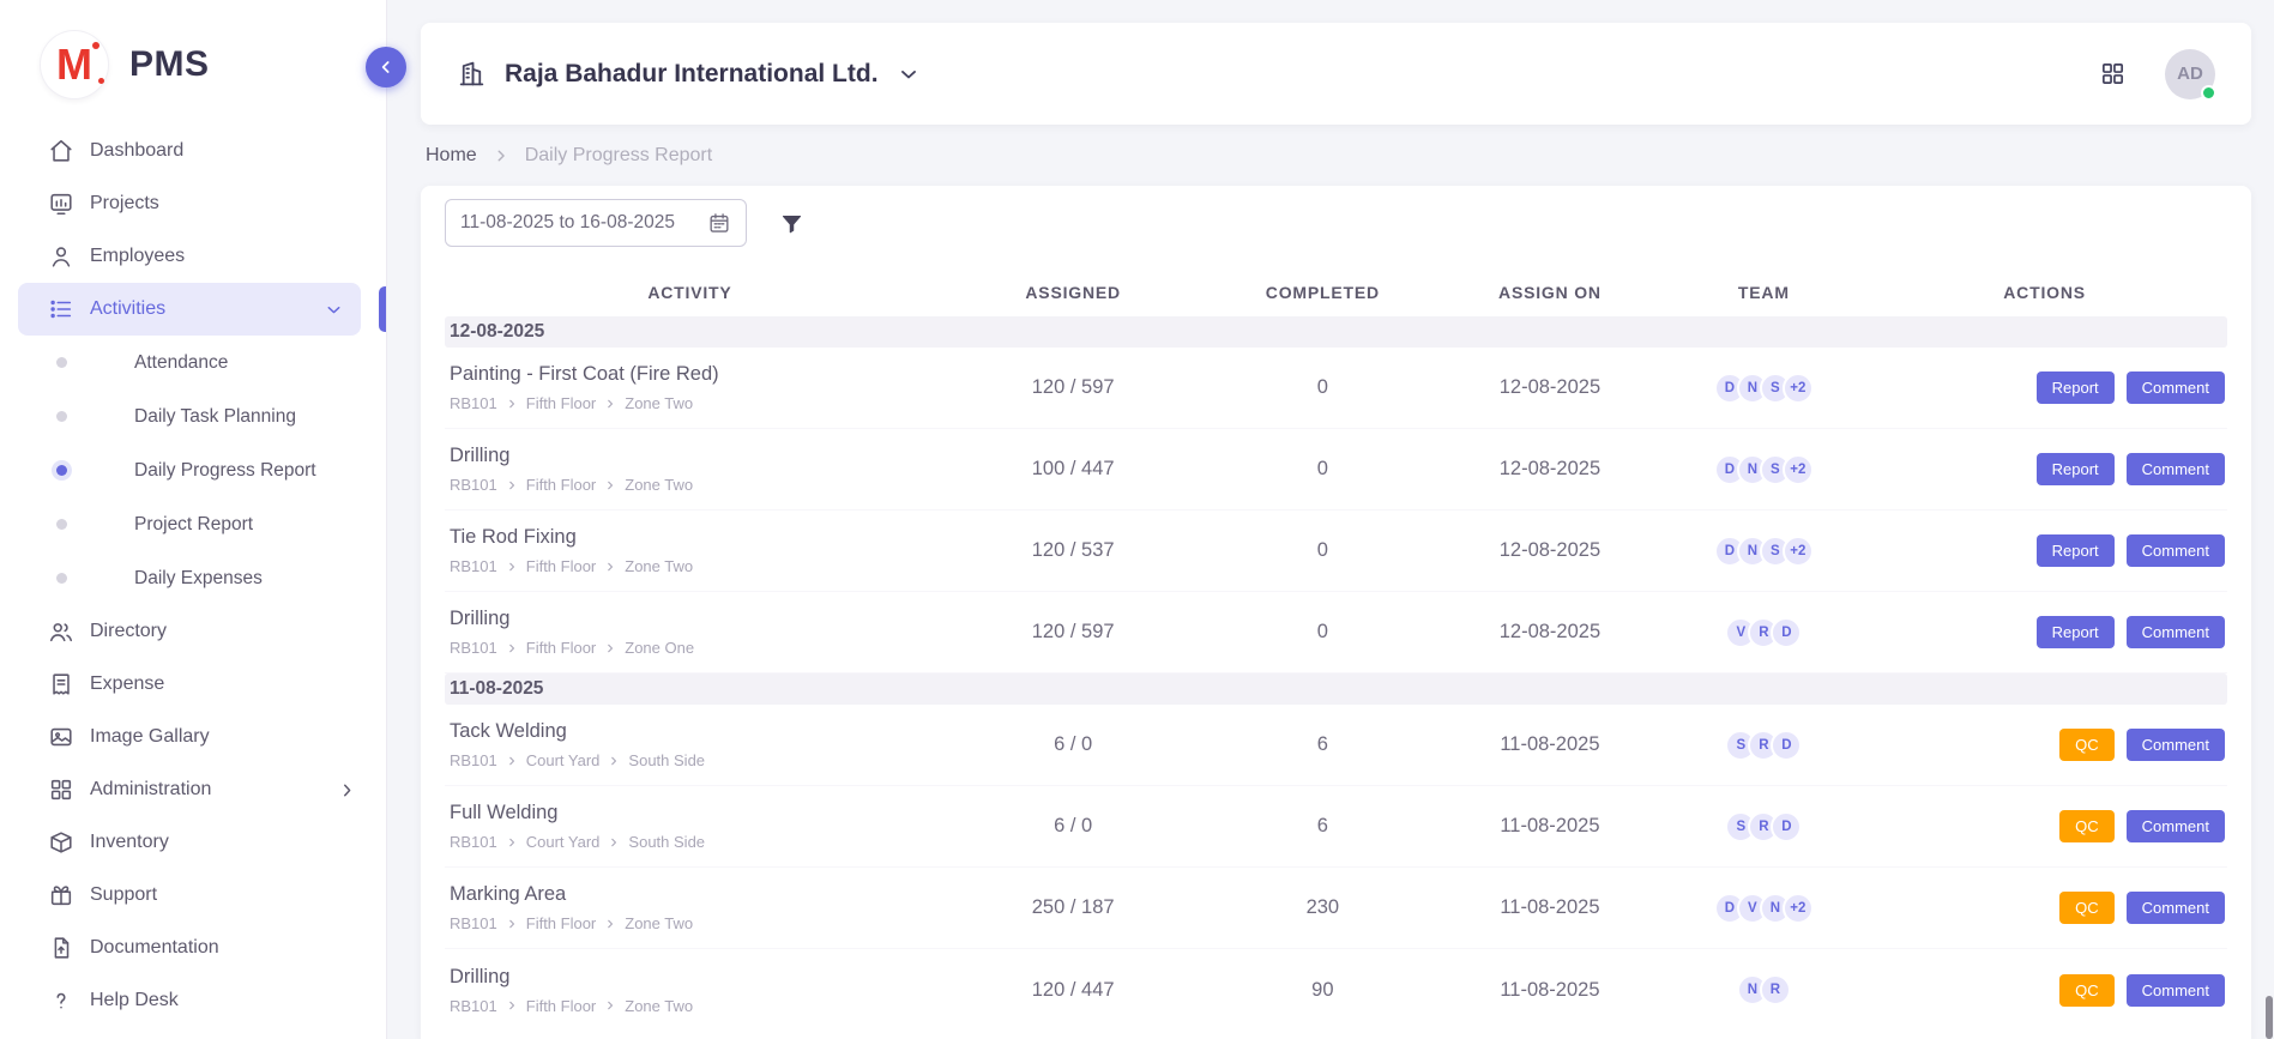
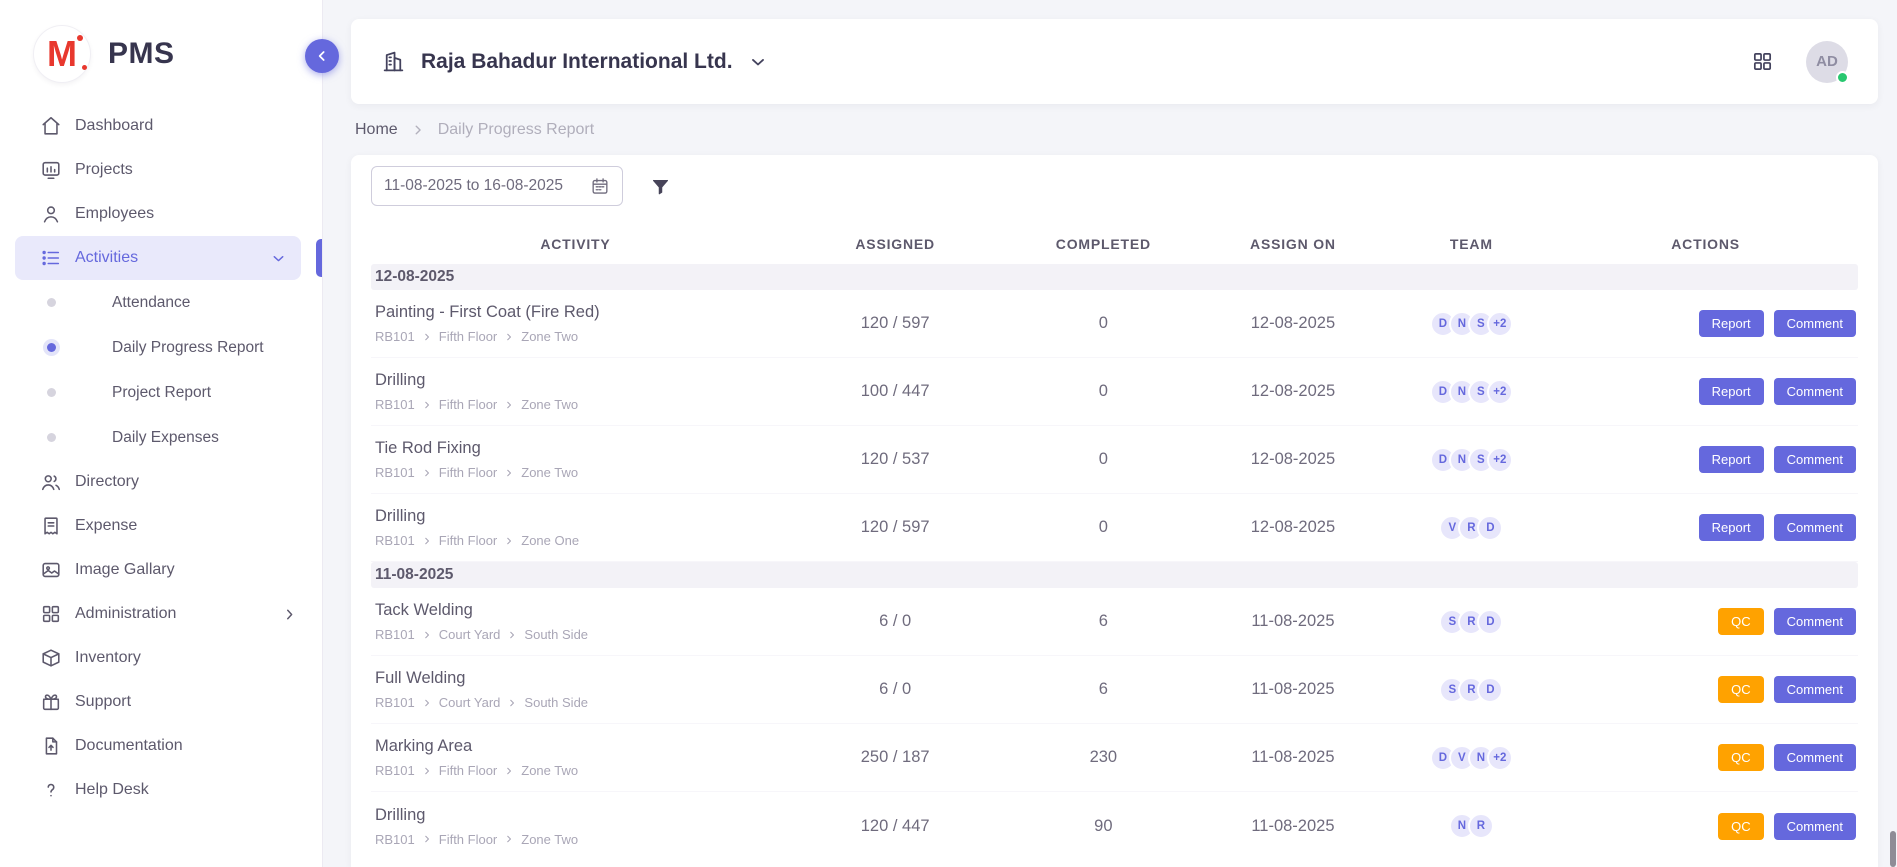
  M
  PMS
  Dashboard
  Projects
  Employees
  Activities
  Attendance
- Daily Task Planning
  Daily Progress Report
  Project Report
  Daily Expenses
  Directory
  Expense
  Image Gallary
  Administration
  Inventory
  Support
  Documentation
  Help Desk
  Raja Bahadur International Ltd.
  AD
  Home
  Daily Progress Report
  11-08-2025 to 16-08-2025
  ACTIVITY
  ASSIGNED
  COMPLETED
  ASSIGN ON
  TEAM
  ACTIONS
  12-08-2025
  Painting - First Coat (Fire Red)
  RB101
  Fifth Floor
  Zone Two
  120 / 597
  0
  12-08-2025
  D
  N
  S
  +2
  Report
  Comment
  Drilling
  RB101
  Fifth Floor
  Zone Two
  100 / 447
  0
  12-08-2025
  D
  N
  S
  +2
  Report
  Comment
  Tie Rod Fixing
  RB101
  Fifth Floor
  Zone Two
  120 / 537
  0
  12-08-2025
  D
  N
  S
  +2
  Report
  Comment
  Drilling
  RB101
  Fifth Floor
  Zone One
  120 / 597
  0
  12-08-2025
  V
  R
  D
  Report
  Comment
  11-08-2025
  Tack Welding
  RB101
  Court Yard
  South Side
  6 / 0
  6
  11-08-2025
  S
  R
  D
  QC
  Comment
  Full Welding
  RB101
  Court Yard
  South Side
  6 / 0
  6
  11-08-2025
  S
  R
  D
  QC
  Comment
  Marking Area
  RB101
  Fifth Floor
  Zone Two
  250 / 187
  230
  11-08-2025
  D
  V
  N
  +2
  QC
  Comment
  Drilling
  RB101
  Fifth Floor
  Zone Two
  120 / 447
  90
  11-08-2025
  N
  R
  QC
  Comment
